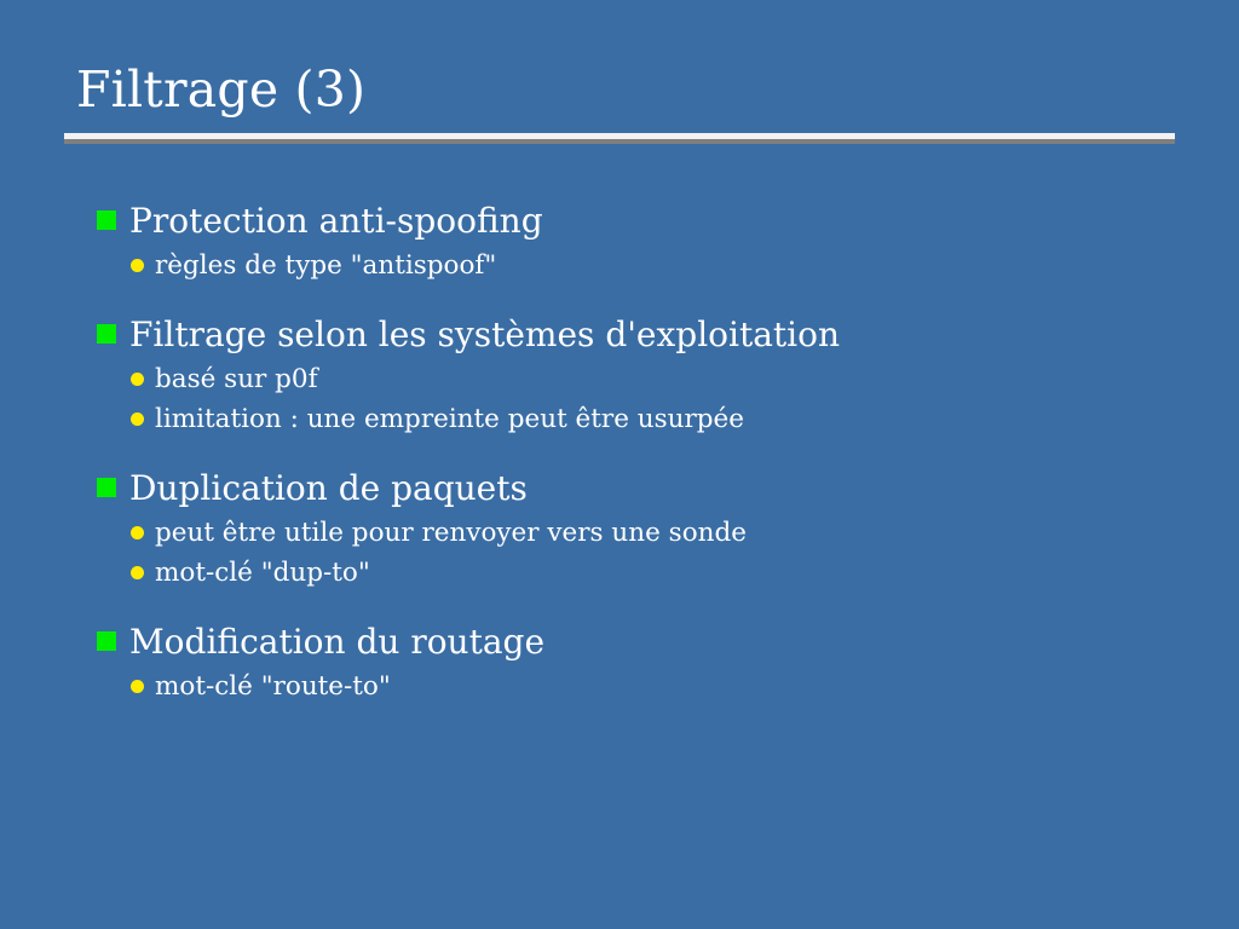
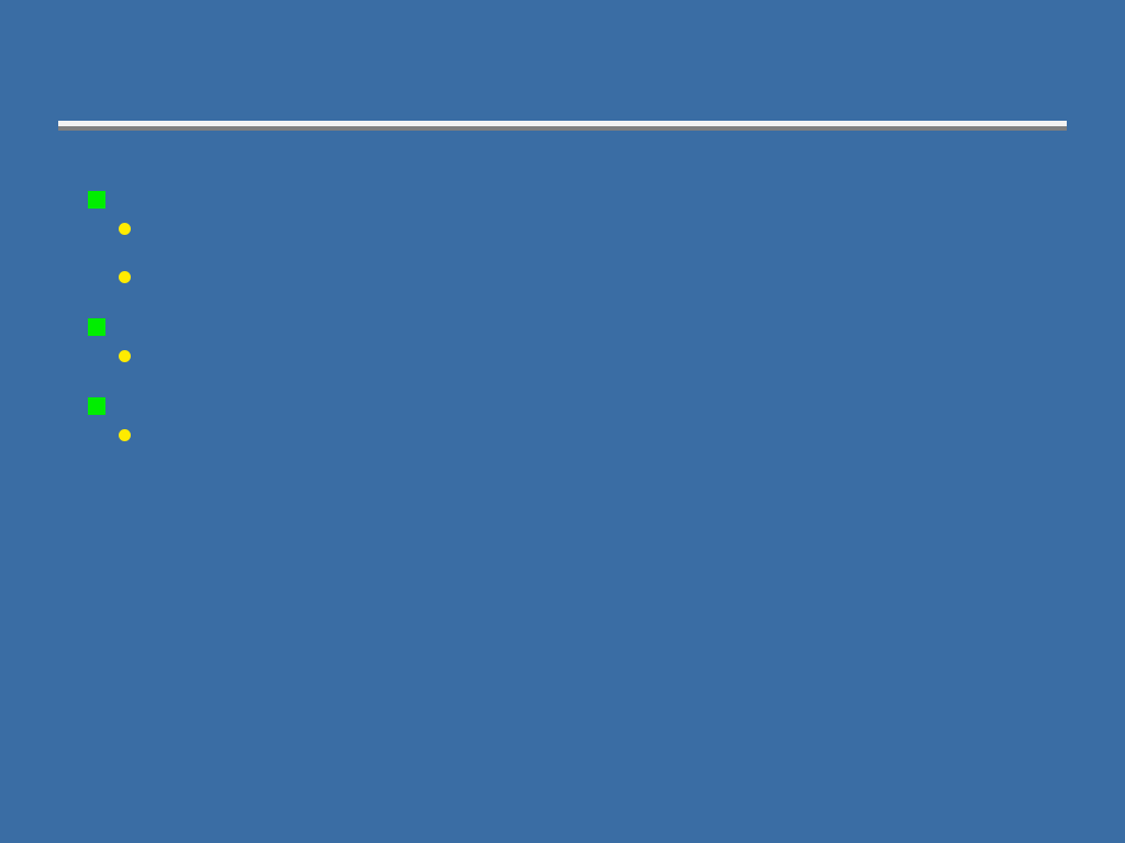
- Filtrage (3)
- Protection anti-spoofing
- règles de type "antispoof"
- Filtrage selon les systèmes d'exploitation
- basé sur p0f
- limitation : une empreinte peut être usurpée
- Duplication de paquets
- peut être utile pour renvoyer vers une sonde
- mot-clé "dup-to"
- Modification du routage
- mot-clé "route-to"
